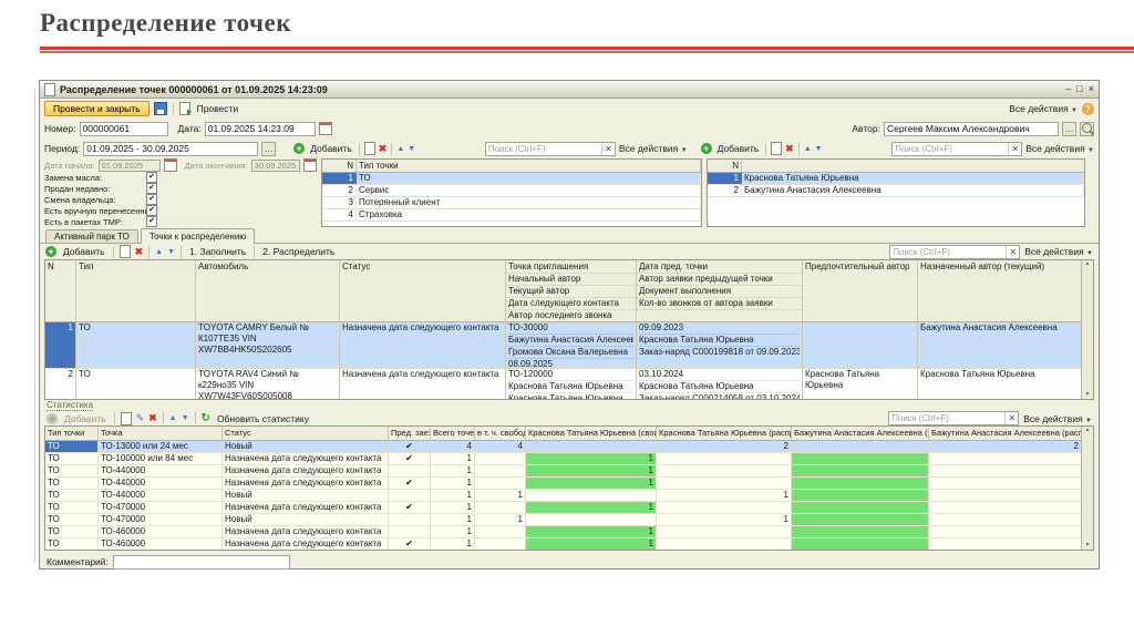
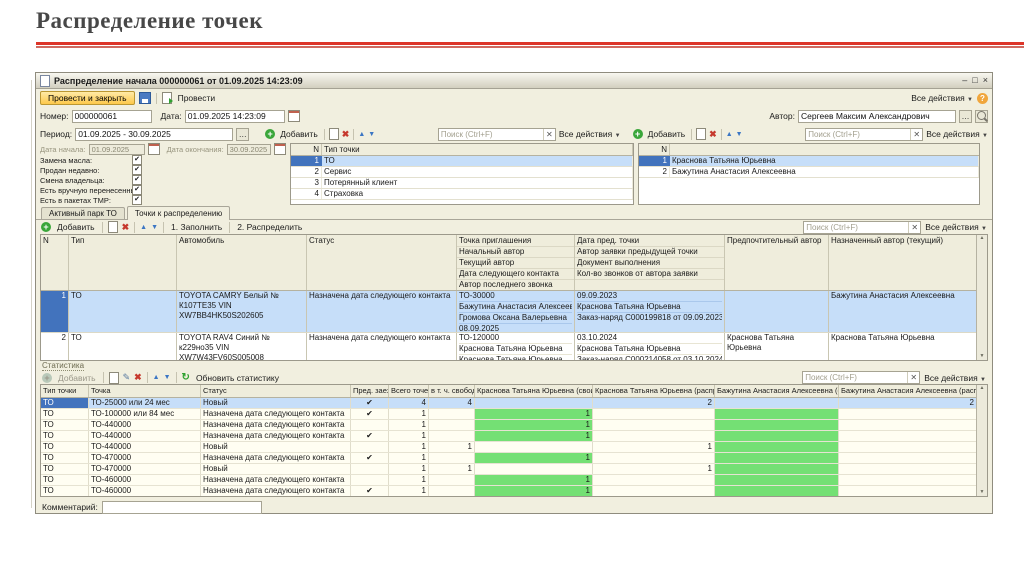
  Распределение точек
- Распределение точек 000000061 от 01.09.2025 14:23:09
+ Распределение начала 000000061 от 01.09.2025 14:23:09
  –
  □
  ×
  Провести и закрыть
  Провести
  Все действия
  ?
  Номер:
  000000061
  Дата:
  01.09.2025 14:23:09
  Автор:
  Сергеев Максим Александрович
  …
  Период:
  01.09.2025 - 30.09.2025
  …
  +
  Добавить
  ✖
  Поиск (Ctrl+F)
  ✕
  Все действия
  +
  Добавить
  ✖
  Поиск (Ctrl+F)
  ✕
  Все действия
  Дата начала:
  01.09.2025
  Дата окончания:
  30.09.2025
  Замена масла:
  Продан недавно:
  Смена владельца:
  Есть вручную перенесенн
  Есть в пакетах TMP:
  N
  Тип точки
  1
  ТО
  2
  Сервис
  3
  Потерянный клиент
  4
  Страховка
  N
  1
  Краснова Татьяна Юрьевна
  2
  Бажутина Анастасия Алексеевна
  Активный парк ТО
  Точки к распределению
  +
  Добавить
  ✖
  1. Заполнить
  2. Распределить
  Поиск (Ctrl+F)
  ✕
  Все действия
  N
  Тип
  Автомобиль
  Статус
  Точка приглашения
  Начальный автор
  Текущий автор
  Дата следующего контакта
  Автор последнего звонка
  Дата пред. точки
  Автор заявки предыдущей точки
  Документ выполнения
  Кол-во звонков от автора заявки
  Предпочтительный автор
  Назначенный автор (текущий)
  1
  ТО
  TOYOTA CAMRY Белый № К107ТЕ35 VIN XW7BB4HK50S202605
  Назначена дата следующего контакта
  ТО-30000
  Бажутина Анастасия Алексеев
  Громова Оксана Валерьевна
  08.09.2025
  09.09.2023
  Краснова Татьяна Юрьевна
  Заказ-наряд С000199818 от 09.09.2023
  Бажутина Анастасия Алексеевна
  2
  ТО
  TOYOTA RAV4 Синий № к229но35 VIN XW7W43FV60S005008
  Назначена дата следующего контакта
  ТО-120000
  Краснова Татьяна Юрьевна
  Краснова Татьяна Юрьевна
  03.10.2024
  Краснова Татьяна Юрьевна
  Заказ-наряд С000214058 от 03.10.2024
  Краснова Татьяна Юрьевна
  Краснова Татьяна Юрьевна
  Статистика
  +
  Добавить
  ✎
  ✖
  ↻
  Обновить статистику
  Поиск (Ctrl+F)
  ✕
  Все действия
  Тип точки
  Точка
  Статус
  Пред. заез
  Всего точе
  в т. ч. свобод
  Краснова Татьяна Юрьевна (свои
  Краснова Татьяна Юрьевна (распр
  Бажутина Анастасия Алексеевна (
  Бажутина Анастасия Алексеевна (рас
  ТО
- ТО-13000 или 24 мес
+ ТО-25000 или 24 мес
  Новый
  ✔
  4
  4
  2
  2
  ТО
  ТО-100000 или 84 мес
  Назначена дата следующего контакта
  ✔
  1
  1
  ТО
  ТО-440000
  Назначена дата следующего контакта
  1
  1
  ТО
  ТО-440000
  Назначена дата следующего контакта
  ✔
  1
  1
  ТО
  ТО-440000
  Новый
  1
  1
  1
  ТО
  ТО-470000
  Назначена дата следующего контакта
  ✔
  1
  1
  ТО
  ТО-470000
  Новый
  1
  1
  1
  ТО
  ТО-460000
  Назначена дата следующего контакта
  1
  1
  ТО
  ТО-460000
  Назначена дата следующего контакта
  ✔
  1
  1
  Комментарий:
